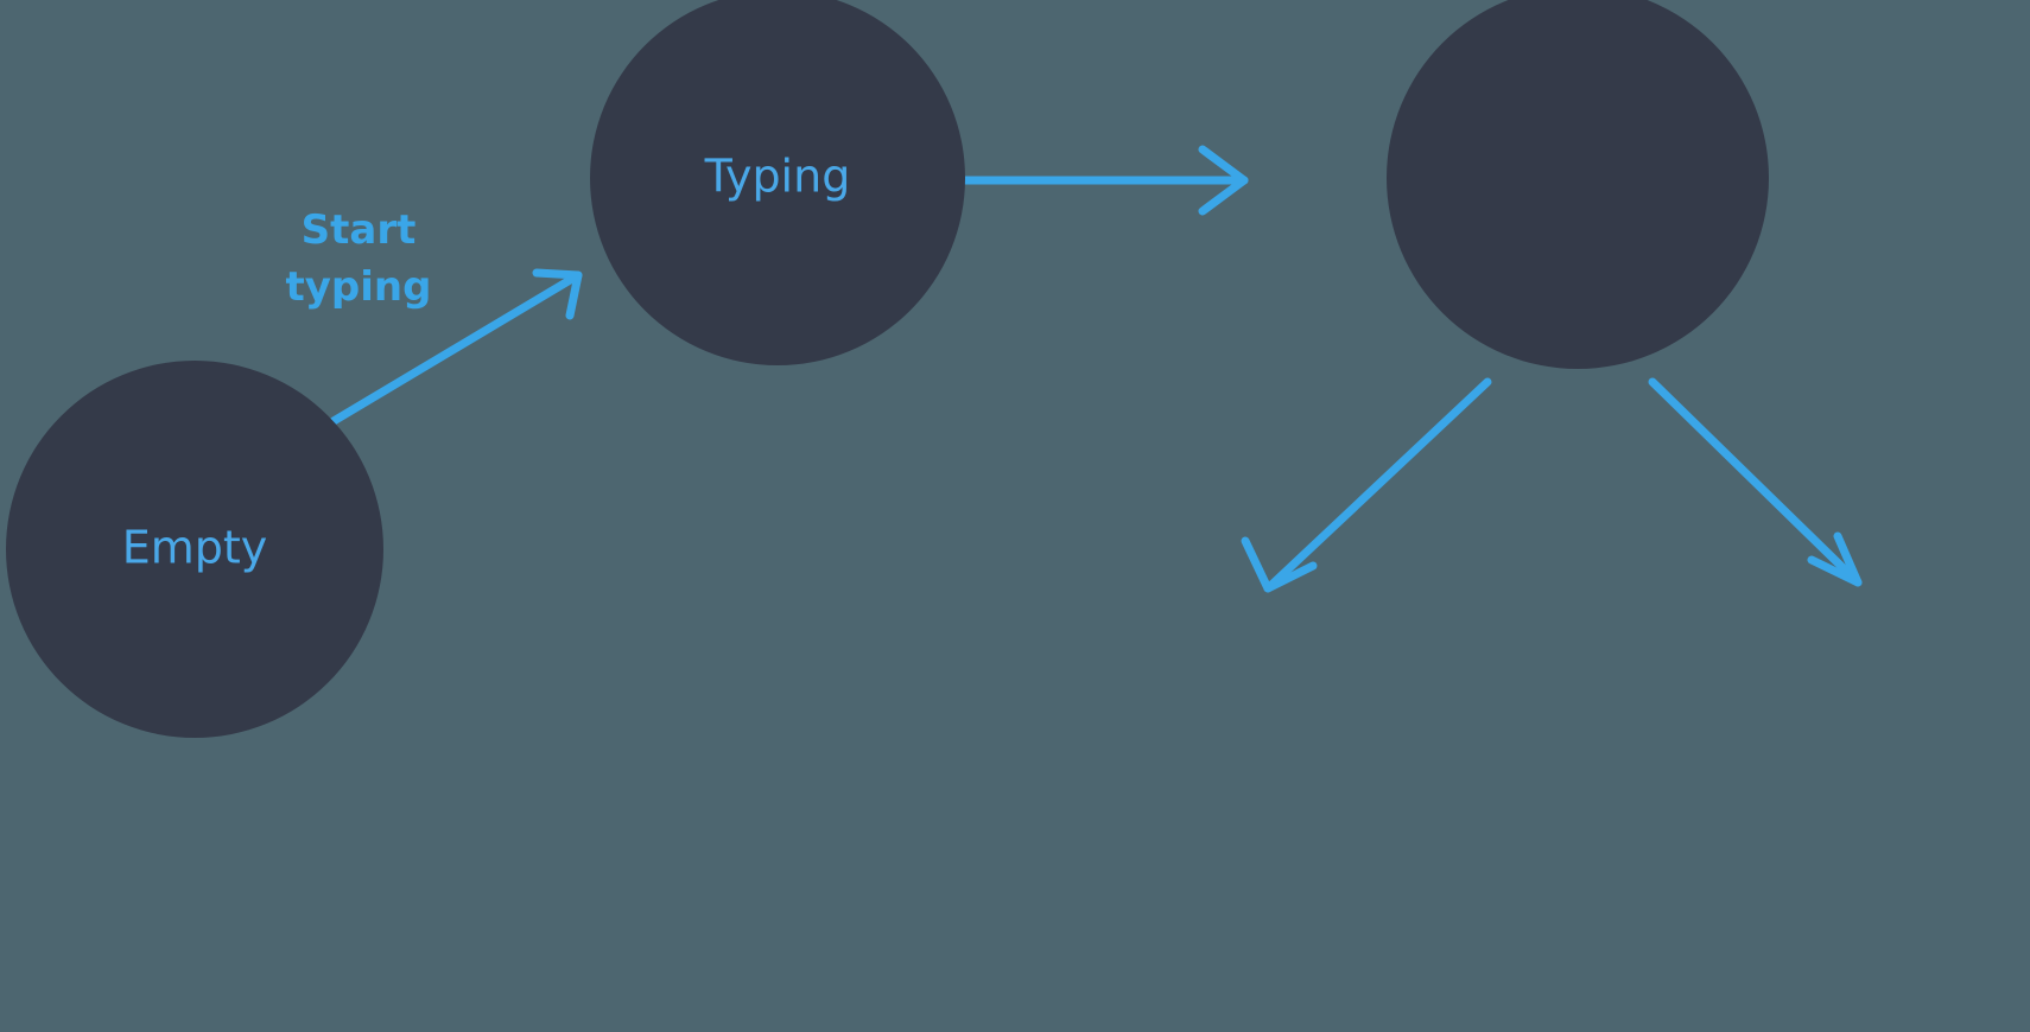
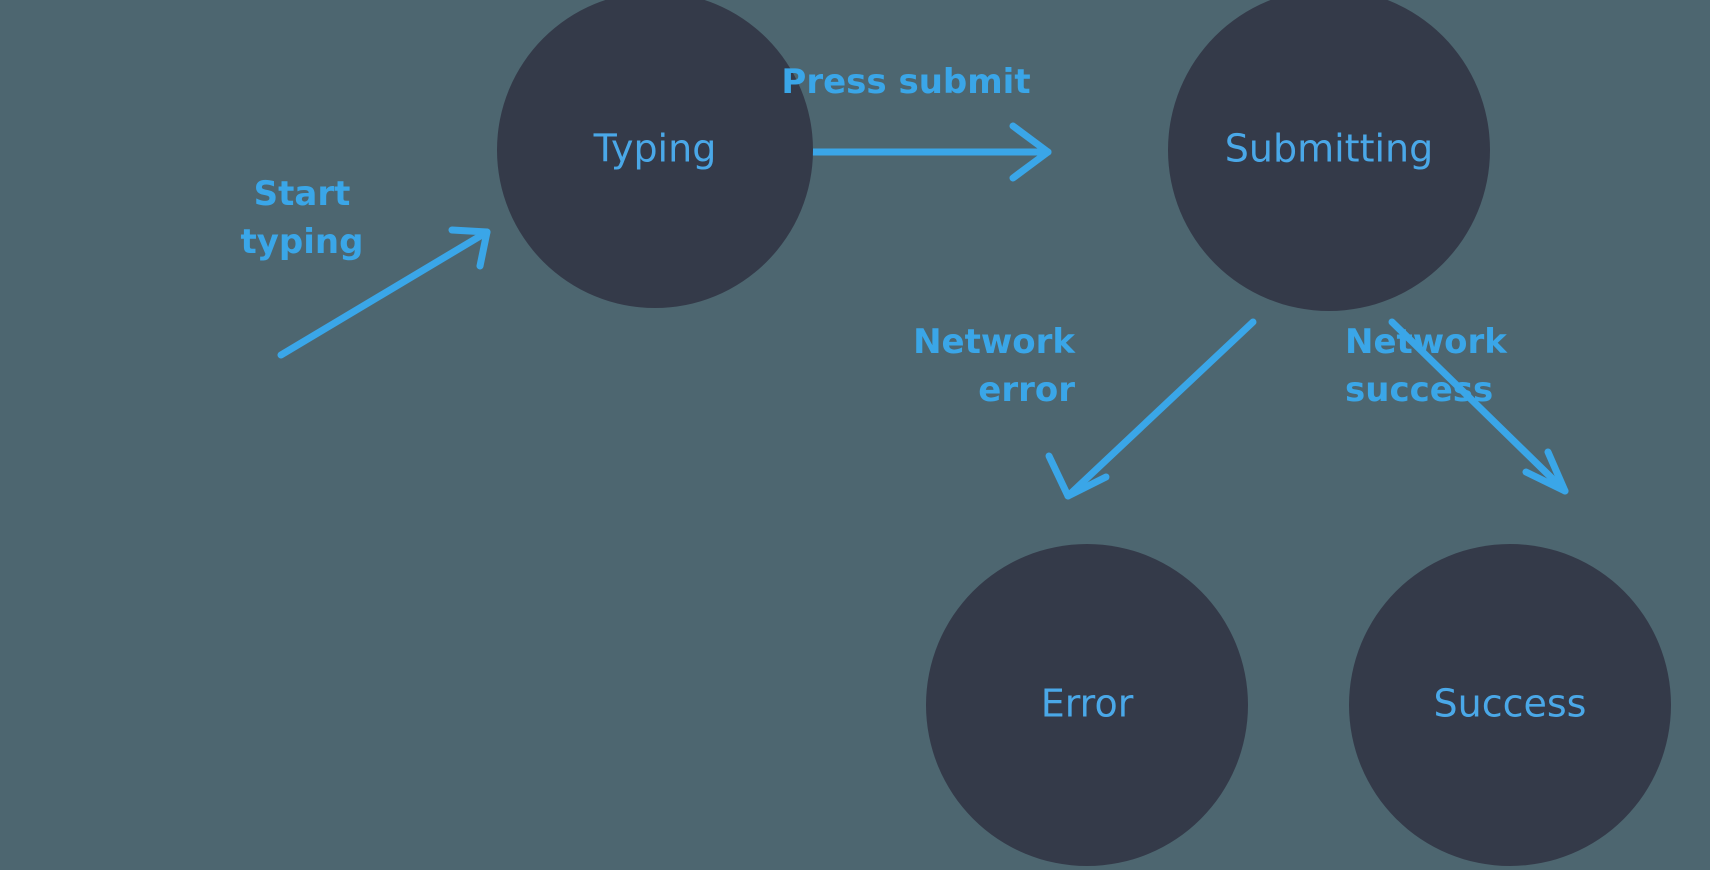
- Empty
  Typing
+ Submitting
+ Error
+ Success
  Start typing
+ Press submit
+ Network error
+ Network success
